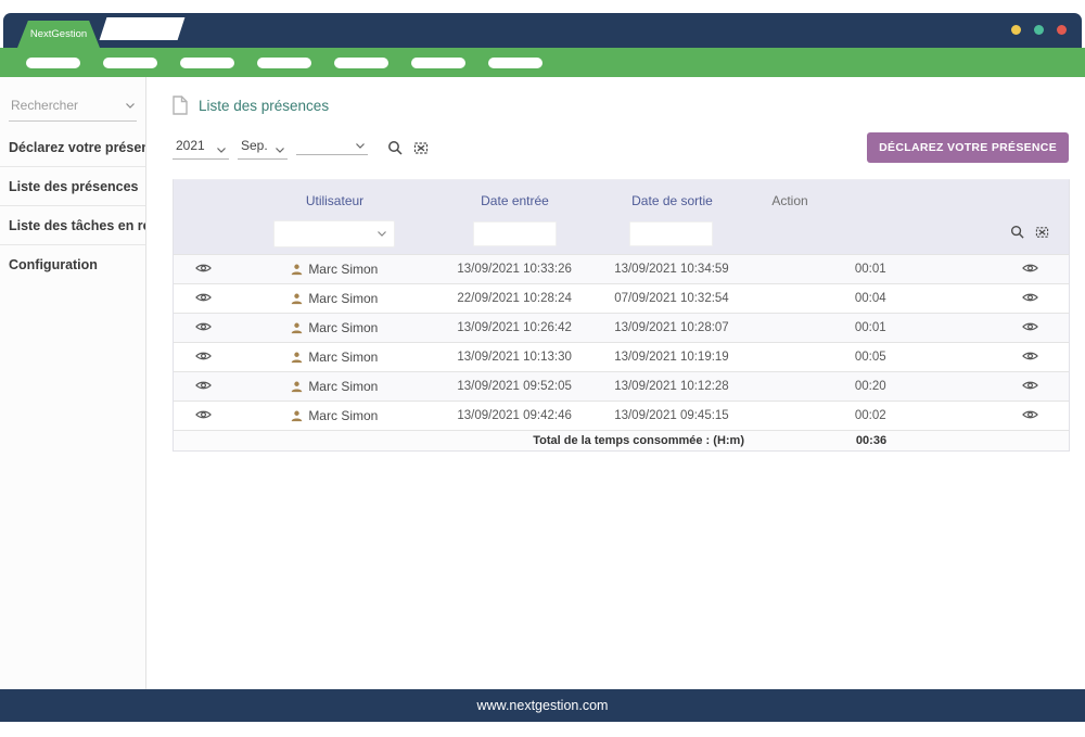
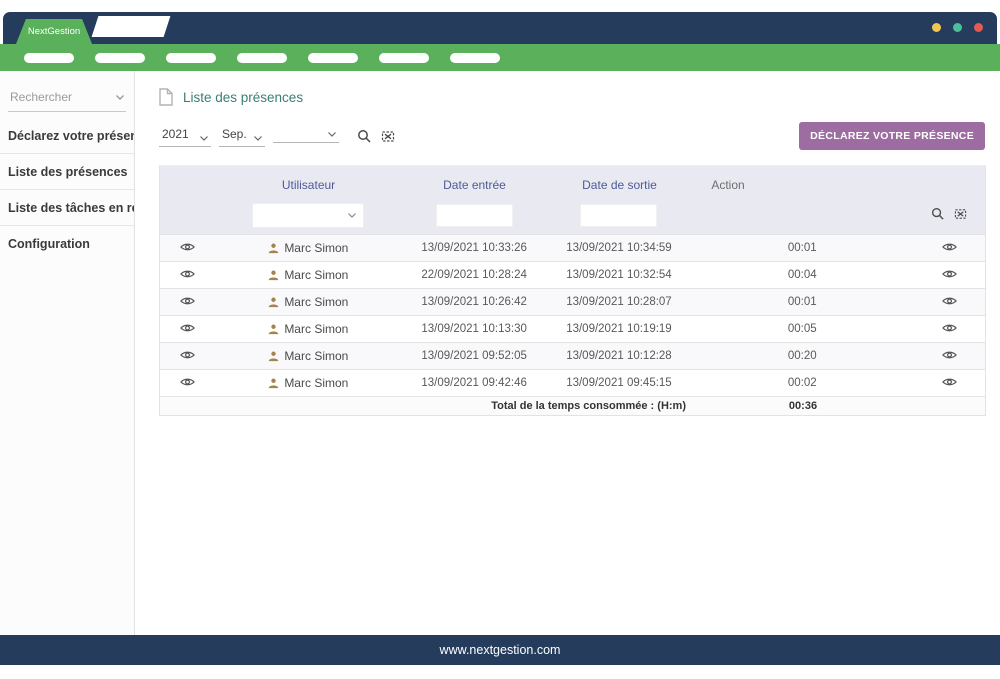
  NextGestion
  Rechercher
  Déclarez votre prése
  Liste des présences
  Liste des tâches en r
  Configuration
  Liste des présences
  2021
  Sep.
  DÉCLAREZ VOTRE PRÉSENCE
  Utilisateur
  Date entrée
  Date de sortie
  Action
  Marc Simon
  13/09/2021 10:33:26
  13/09/2021 10:34:59
  00:01
  Marc Simon
  22/09/2021 10:28:24
- 07/09/2021 10:32:54
+ 13/09/2021 10:32:54
  00:04
  Marc Simon
  13/09/2021 10:26:42
  13/09/2021 10:28:07
  00:01
  Marc Simon
  13/09/2021 10:13:30
  13/09/2021 10:19:19
  00:05
  Marc Simon
  13/09/2021 09:52:05
  13/09/2021 10:12:28
  00:20
  Marc Simon
  13/09/2021 09:42:46
  13/09/2021 09:45:15
  00:02
  Total de la temps consommée : (H:m)
  00:36
  www.nextgestion.com
